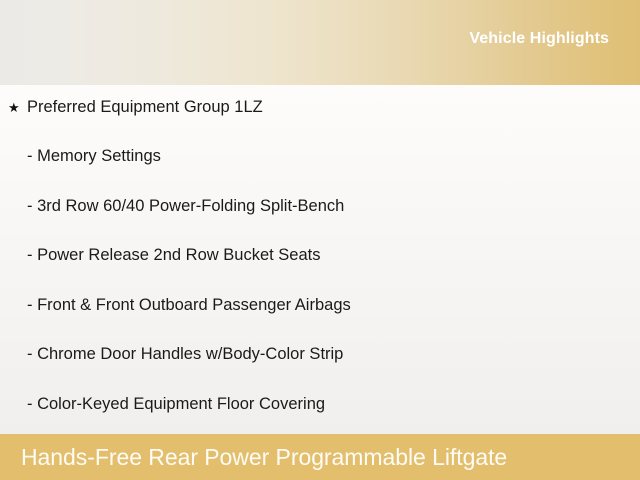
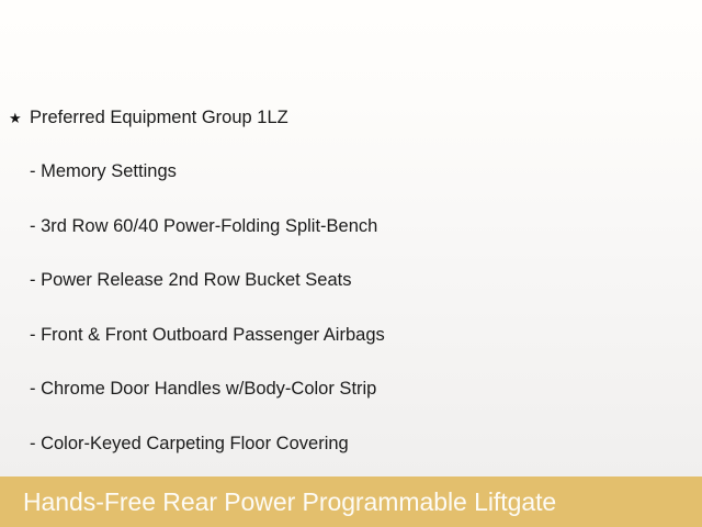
- Vehicle Highlights
  ★
  Preferred Equipment Group 1LZ
  - Memory Settings
  - 3rd Row 60/40 Power-Folding Split-Bench
  - Power Release 2nd Row Bucket Seats
  - Front & Front Outboard Passenger Airbags
  - Chrome Door Handles w/Body-Color Strip
- - Color-Keyed Equipment Floor Covering
+ - Color-Keyed Carpeting Floor Covering
  Hands-Free Rear Power Programmable Liftgate
